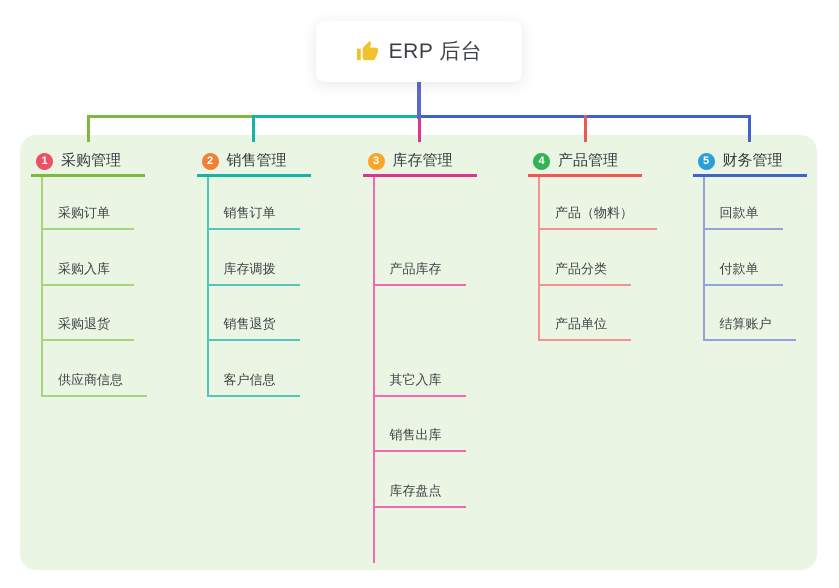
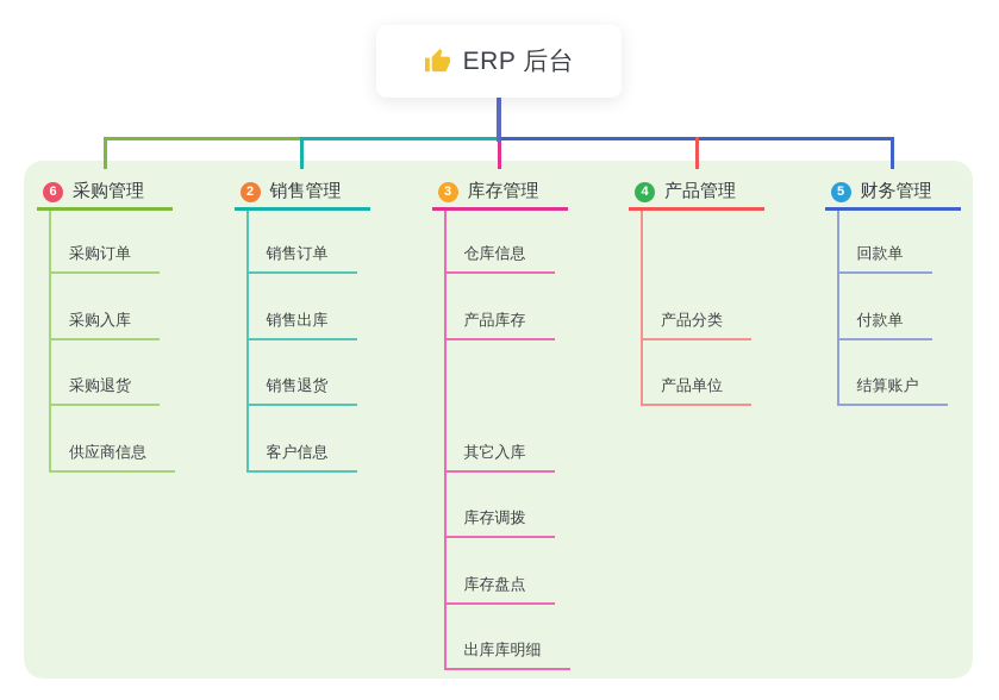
- 1
+ 6
  采购管理
  采购订单
  采购入库
  采购退货
  供应商信息
  2
  销售管理
  销售订单
- 库存调拨
+ 销售出库
  销售退货
  客户信息
  3
  库存管理
+ 仓库信息
  产品库存
  其它入库
- 销售出库
+ 库存调拨
  库存盘点
+ 出库库明细
  4
  产品管理
- 产品（物料）
  产品分类
  产品单位
  5
  财务管理
  回款单
  付款单
  结算账户
  ERP 后台
